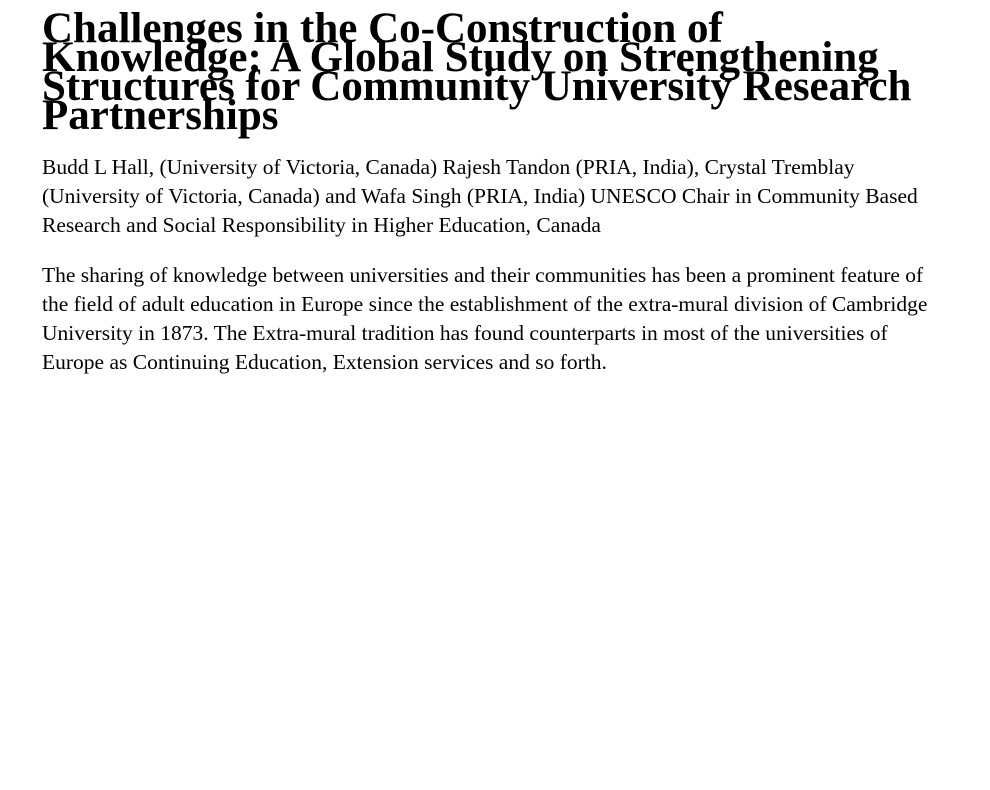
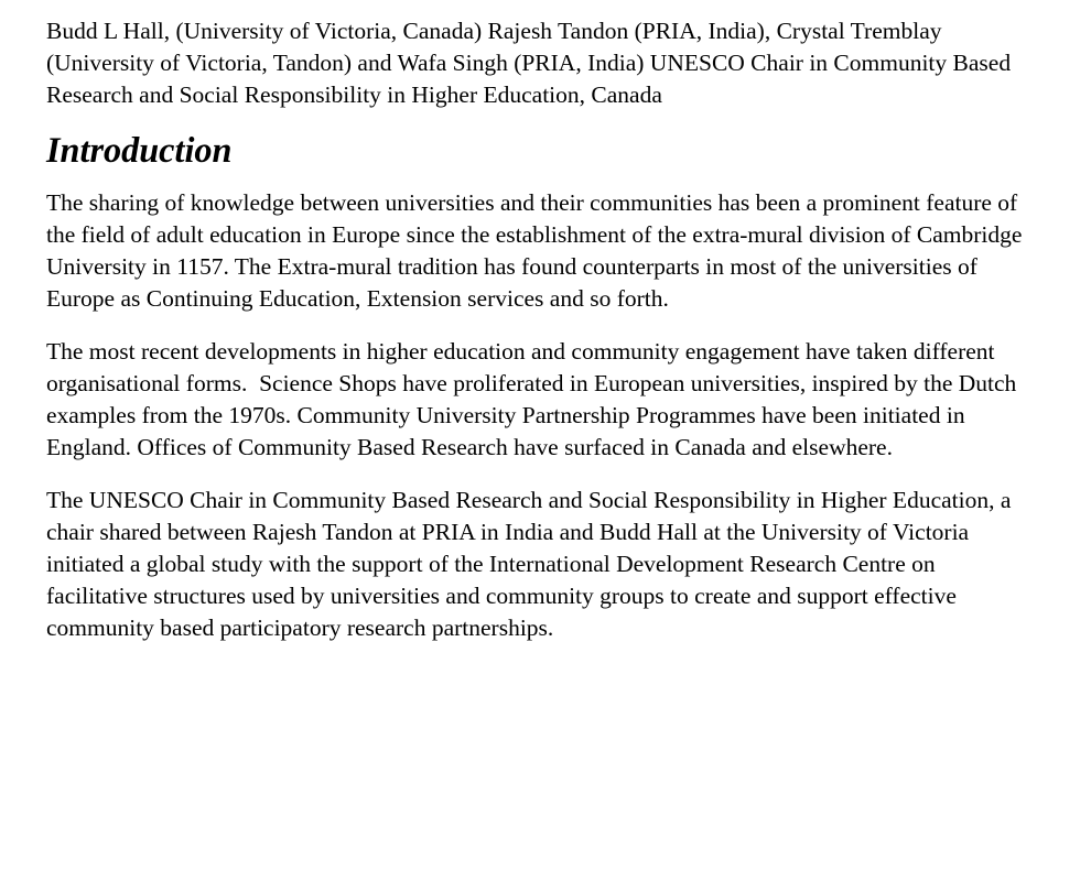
- Challenges in the Co-Construction of Knowledge: A Global Study on Strengthening Structures for Community University Research Partnerships
- Budd L Hall, (University of Victoria, Canada) Rajesh Tandon (PRIA, India), Crystal Tremblay (University of Victoria, Canada) and Wafa Singh (PRIA, India) UNESCO Chair in Community Based Research and Social Responsibility in Higher Education, Canada
+ Budd L Hall, (University of Victoria, Canada) Rajesh Tandon (PRIA, India), Crystal Tremblay (University of Victoria, Tandon) and Wafa Singh (PRIA, India) UNESCO Chair in Community Based Research and Social Responsibility in Higher Education, Canada
+ Introduction
- The sharing of knowledge between universities and their communities has been a prominent feature of the field of adult education in Europe since the establishment of the extra-mural division of Cambridge University in 1873. The Extra-mural tradition has found counterparts in most of the universities of Europe as Continuing Education, Extension services and so forth.
+ The sharing of knowledge between universities and their communities has been a prominent feature of the field of adult education in Europe since the establishment of the extra-mural division of Cambridge University in 1157. The Extra-mural tradition has found counterparts in most of the universities of Europe as Continuing Education, Extension services and so forth.
+ The most recent developments in higher education and community engagement have taken different organisational forms. Science Shops have proliferated in European universities, inspired by the Dutch examples from the 1970s. Community University Partnership Programmes have been initiated in England. Offices of Community Based Research have surfaced in Canada and elsewhere.
+ The UNESCO Chair in Community Based Research and Social Responsibility in Higher Education, a chair shared between Rajesh Tandon at PRIA in India and Budd Hall at the University of Victoria initiated a global study with the support of the International Development Research Centre on facilitative structures used by universities and community groups to create and support effective community based participatory research partnerships.
